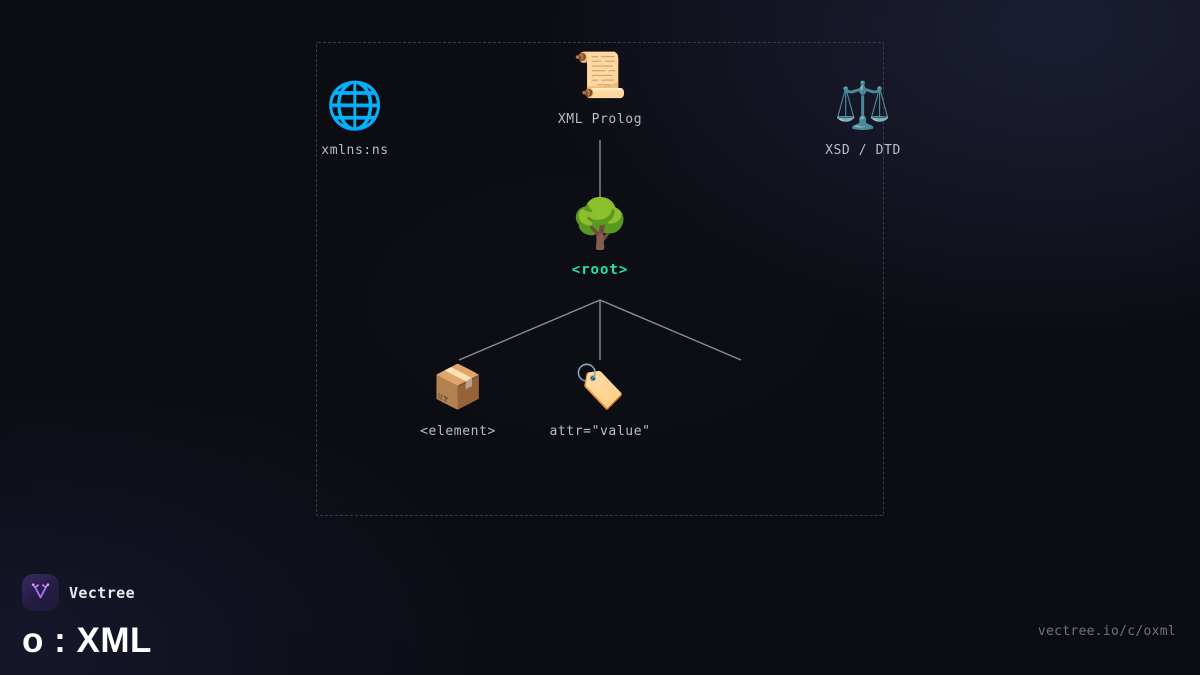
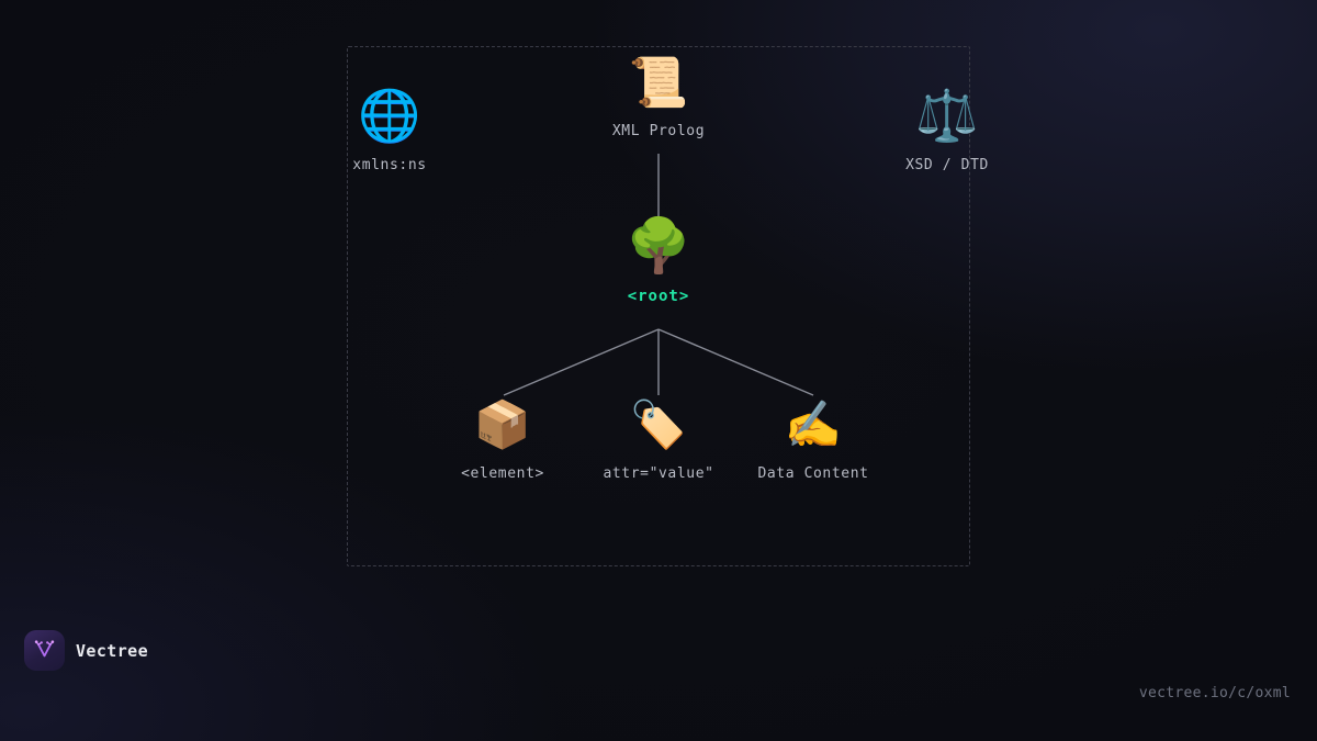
  🌐
  xmlns:ns
  📜
  XML Prolog
  ⚖️
  XSD / DTD
  🌳
  <root>
  📦
  <element>
  🏷️
  attr="value"
+ ✍️
+ Data Content
  Vectree
- o : XML
  vectree.io/c/oxml
